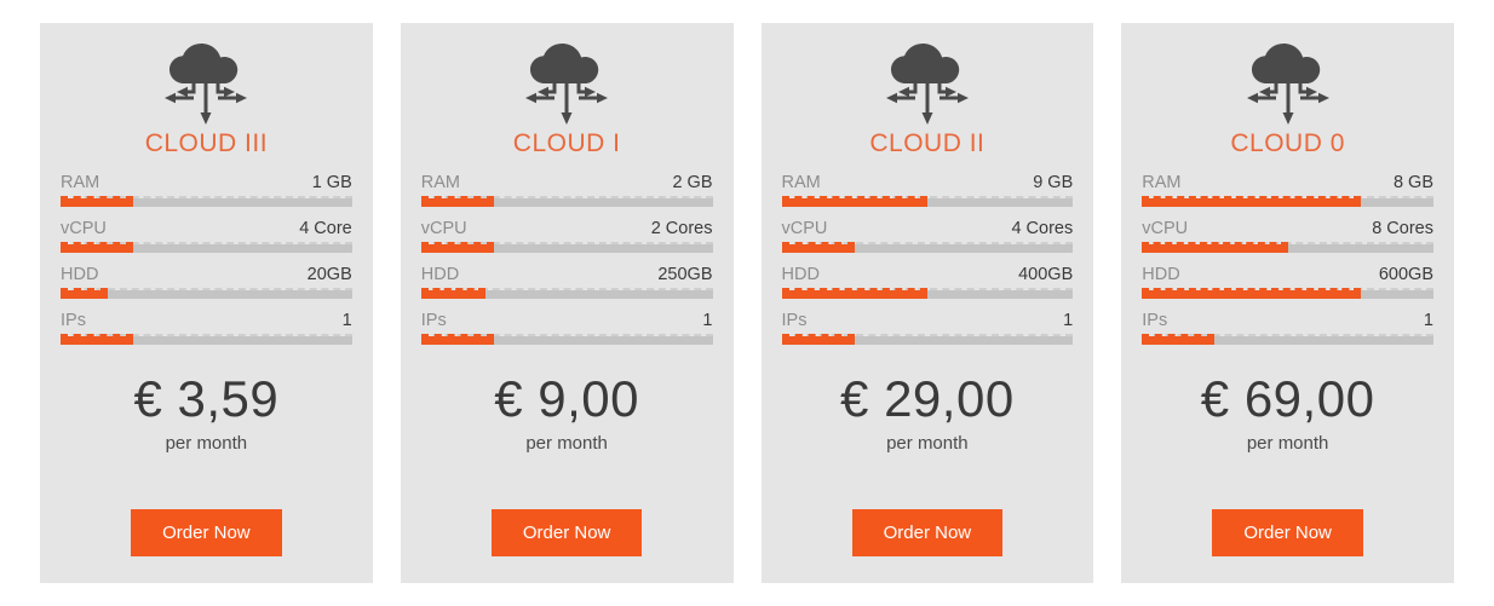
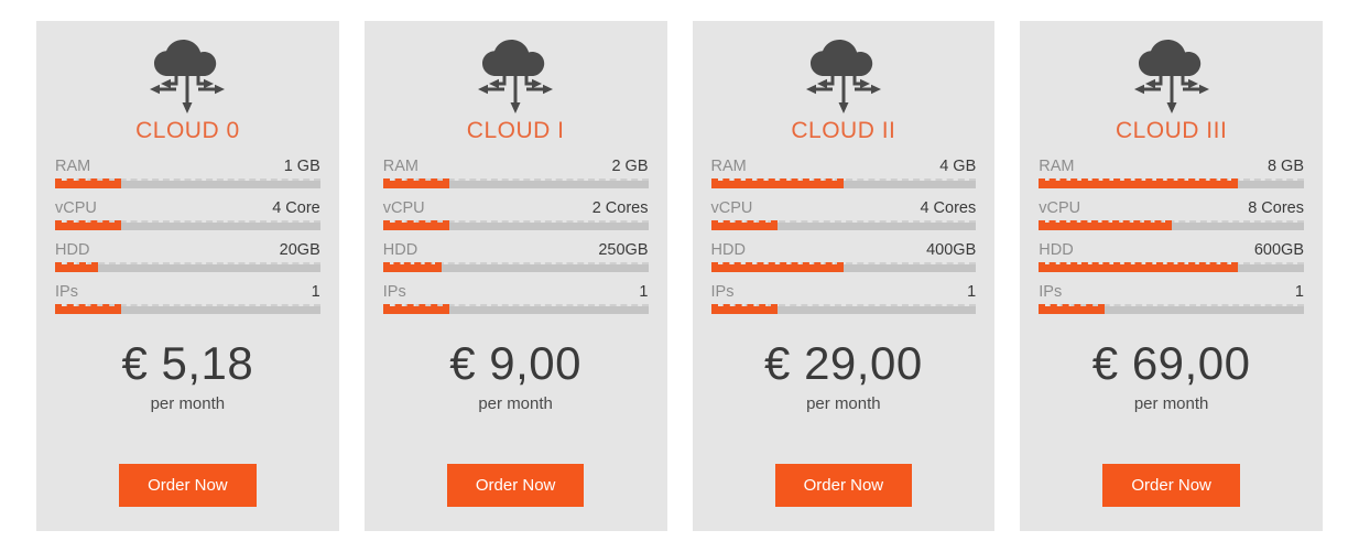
- CLOUD III
+ CLOUD 0
  RAM
  1 GB
  vCPU
  4 Core
  HDD
  20GB
  IPs
  1
- € 3,59
+ € 5,18
  per month
  Order Now
  CLOUD I
  RAM
  2 GB
  vCPU
  2 Cores
  HDD
  250GB
  IPs
  1
  € 9,00
  per month
  Order Now
  CLOUD II
  RAM
- 9 GB
+ 4 GB
  vCPU
  4 Cores
  HDD
  400GB
  IPs
  1
  € 29,00
  per month
  Order Now
- CLOUD 0
+ CLOUD III
  RAM
  8 GB
  vCPU
  8 Cores
  HDD
  600GB
  IPs
  1
  € 69,00
  per month
  Order Now
